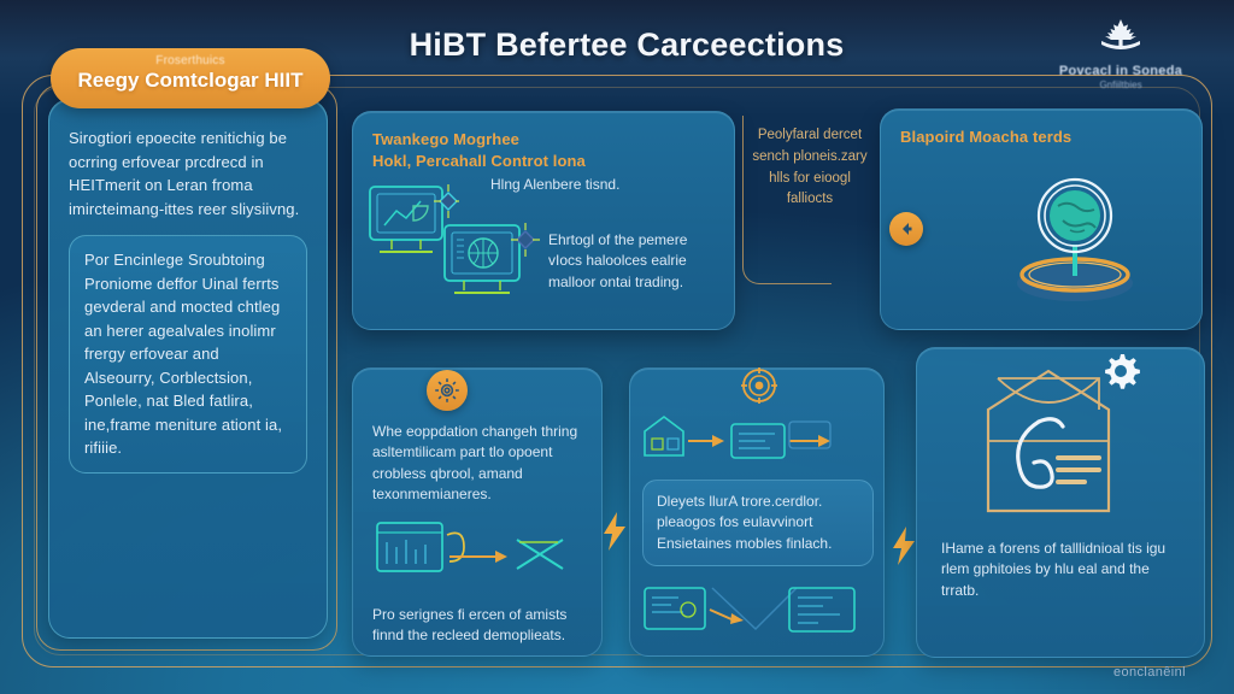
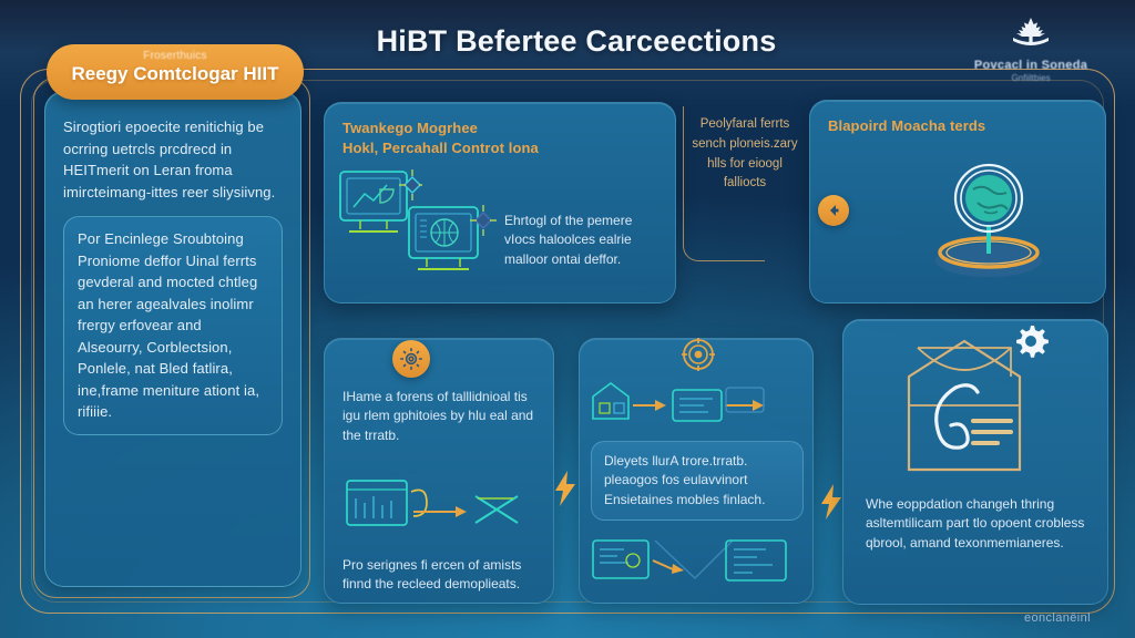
  HiBT Befertee Carceections
  Povcacl in Soneda
  Gnfiiltbies
  Froserthuics
  Reegy Comtclogar HIIT
- Sirogtiori epoecite renitichig be ocrring erfovear prcdrecd in HEITmerit on Leran froma imircteimang-ittes reer sliysiivng.
+ Sirogtiori epoecite renitichig be ocrring uetrcls prcdrecd in HEITmerit on Leran froma imircteimang-ittes reer sliysiivng.
  Por Encinlege Sroubtoing Proniome deffor Uinal ferrts gevderal and mocted chtleg an herer agealvales inolimr frergy erfovear and Alseourry, Corblectsion, Ponlele, nat Bled fatlira, ine,frame meniture ationt ia, rifiiie.
  Twankego Mogrhee
  Hokl, Percahall Controt lona
- Hlng Alenbere tisnd.
- Ehrtogl of the pemere vIocs haloolces ealrie malloor ontai trading.
+ Ehrtogl of the pemere vIocs haloolces ealrie malloor ontai deffor.
- Peolyfaral dercet sench ploneis.zary hlls for eioogl falliocts
+ Peolyfaral ferrts sench ploneis.zary hlls for eioogl falliocts
  Blapoird Moacha terds
- Whe eoppdation changeh thring asltemtilicam part tlo opoent crobless qbrool, amand texonmemianeres.
+ IHame a forens of talllidnioal tis igu rlem gphitoies by hlu eal and the trratb.
  Pro serignes fi ercen of amists finnd the recleed demoplieats.
- Dleyets llurA trore.cerdlor. pleaogos fos eulavvinort Ensietaines mobles finlach.
+ Dleyets llurA trore.trratb. pleaogos fos eulavvinort Ensietaines mobles finlach.
- IHame a forens of talllidnioal tis igu rlem gphitoies by hlu eal and the trratb.
+ Whe eoppdation changeh thring asltemtilicam part tlo opoent crobless qbrool, amand texonmemianeres.
  eonclanêinl
